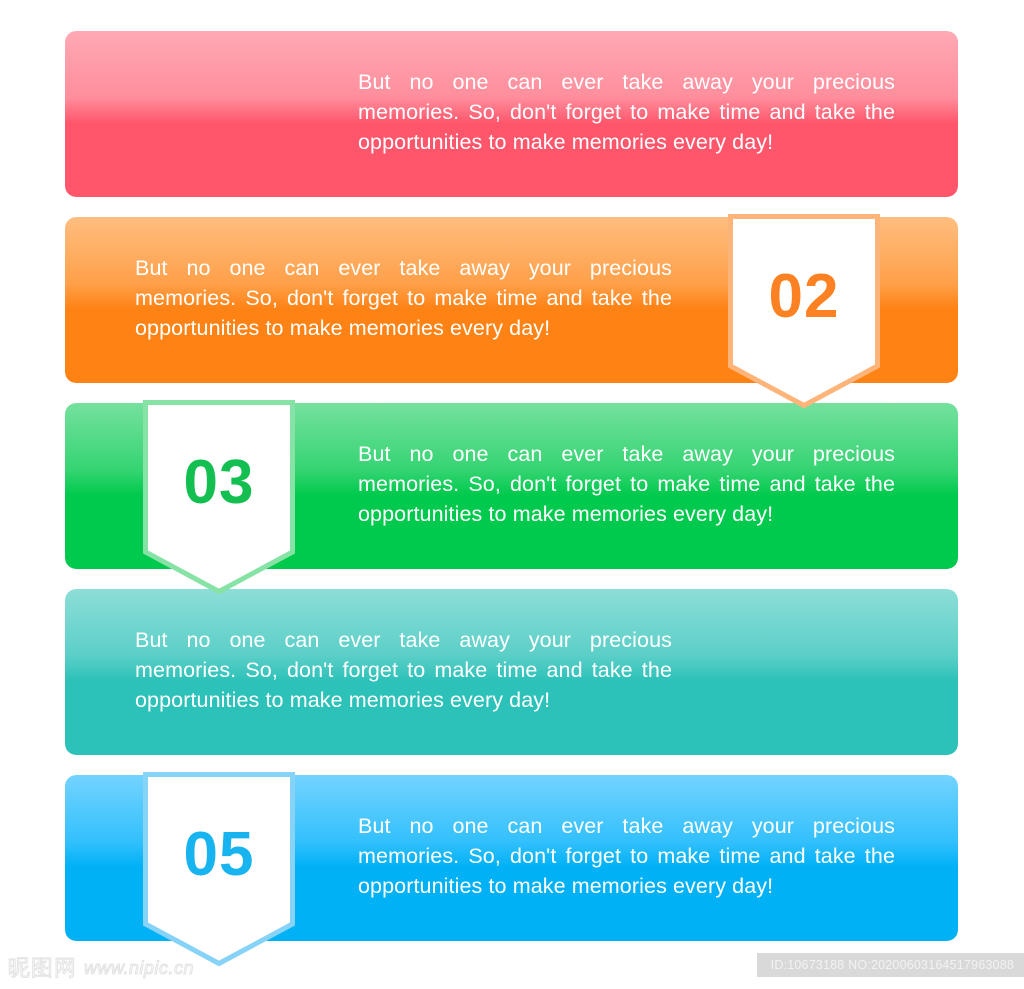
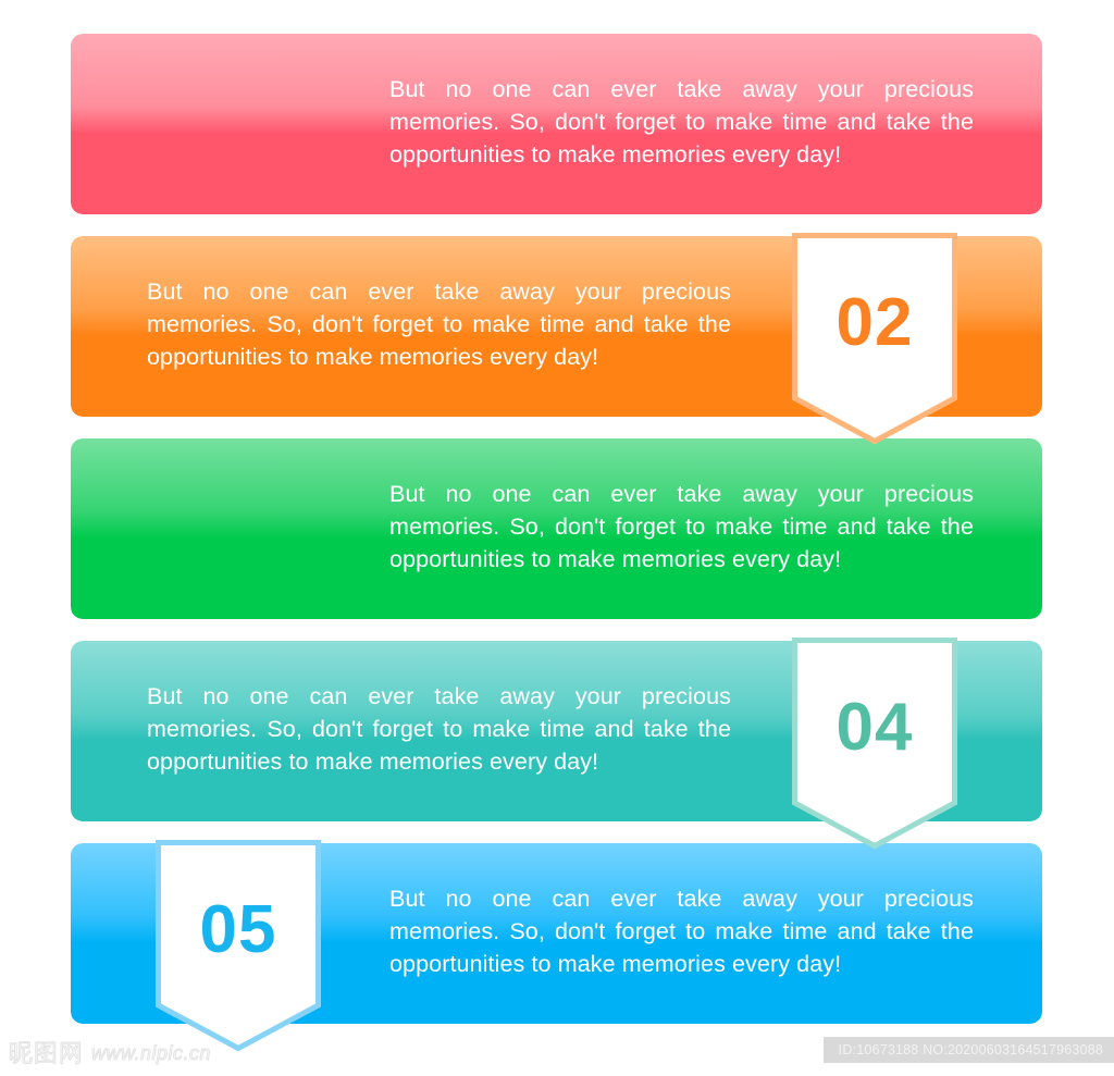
  But no one can ever take away your precious
  memories. So, don't forget to make time and take the
  opportunities to make memories every day!
  But no one can ever take away your precious
  memories. So, don't forget to make time and take the
  opportunities to make memories every day!
  02
  But no one can ever take away your precious
  memories. So, don't forget to make time and take the
  opportunities to make memories every day!
- 03
  But no one can ever take away your precious
  memories. So, don't forget to make time and take the
  opportunities to make memories every day!
+ 04
  But no one can ever take away your precious
  memories. So, don't forget to make time and take the
  opportunities to make memories every day!
  05
  昵图网
  www.nipic.cn
  ID:10673188 NO:20200603164517963088
